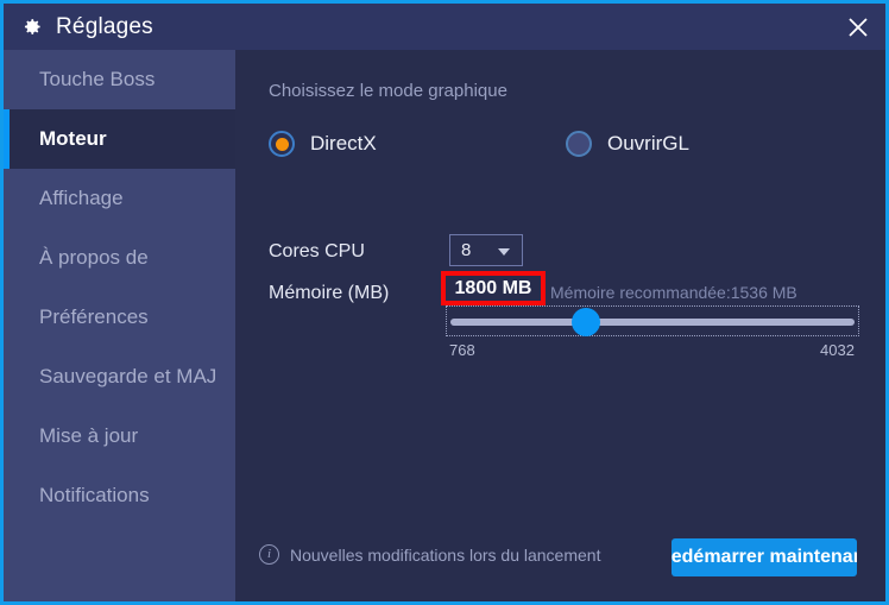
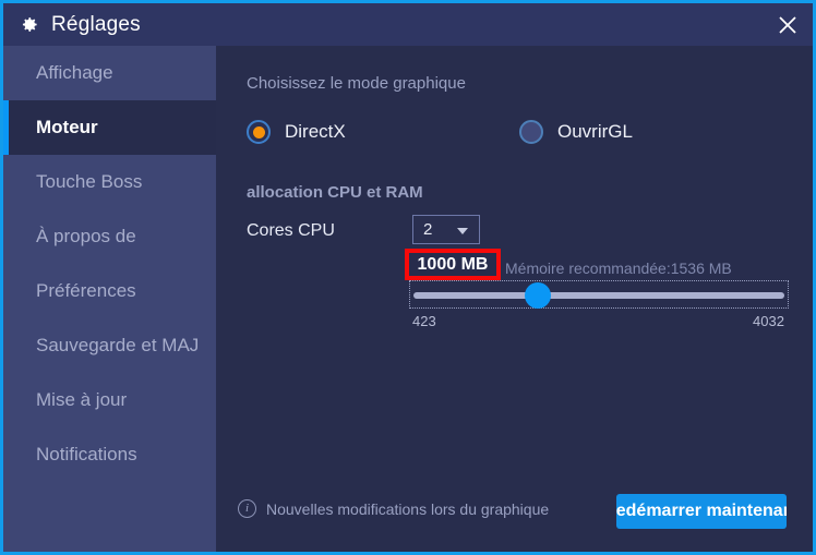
  Réglages
- Touche Boss
+ Affichage
  Moteur
- Affichage
+ Touche Boss
  À propos de
  Préférences
  Sauvegarde et MAJ
  Mise à jour
  Notifications
  Choisissez le mode graphique
  DirectX
  OuvrirGL
+ allocation CPU et RAM
  Cores CPU
- 8
+ 2
- Mémoire (MB)
- 1800 MB
+ 1000 MB
  Mémoire recommandée:1536 MB
- 768
+ 423
  4032
  i
- Nouvelles modifications lors du lancement
+ Nouvelles modifications lors du graphique
  edémarrer maintena
